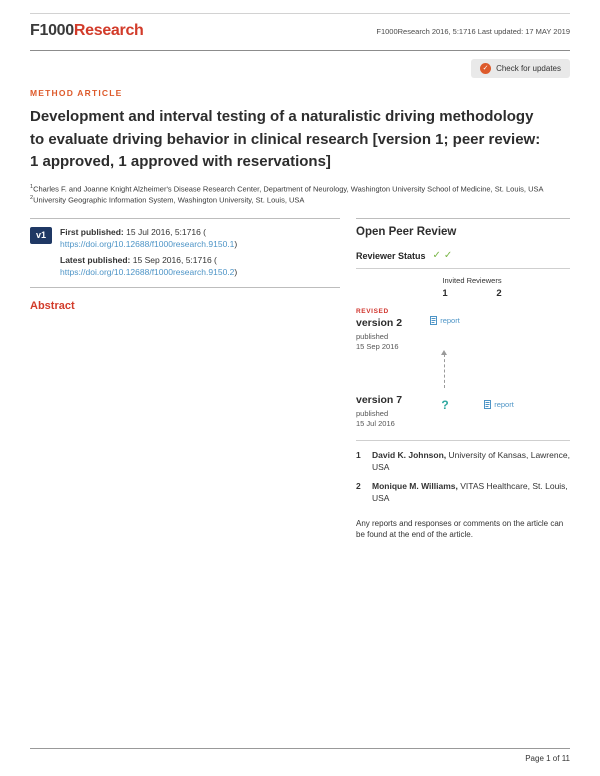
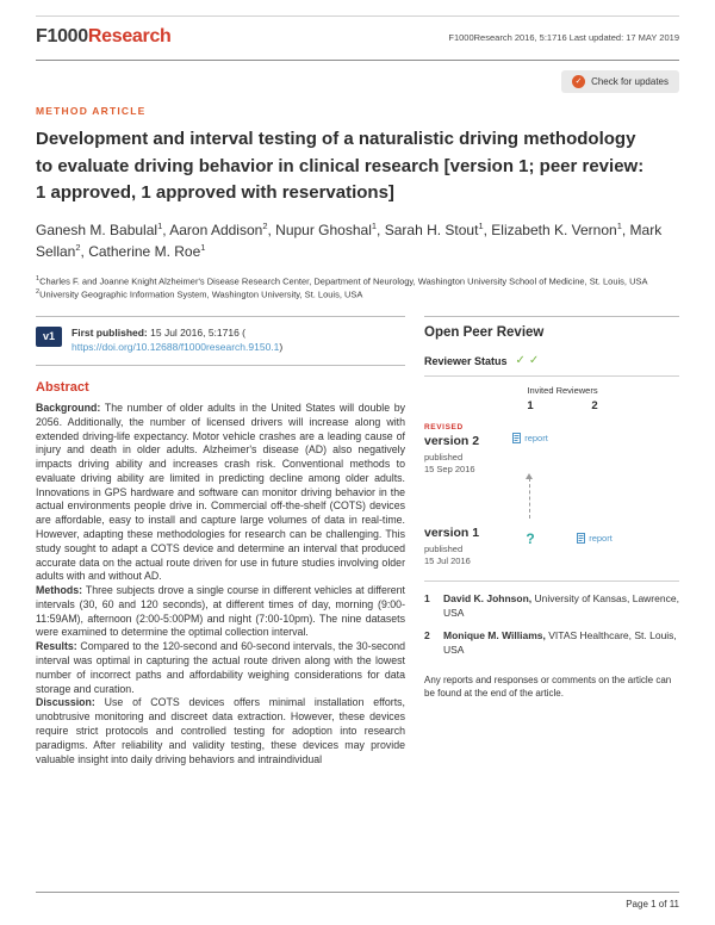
  F1000Research
  F1000Research 2016, 5:1716 Last updated: 17 MAY 2019
  Check for updates
  METHOD ARTICLE
  Development and interval testing of a naturalistic driving methodology to evaluate driving behavior in clinical research [version 1; peer review: 1 approved, 1 approved with reservations]
+ Ganesh M. Babulal1, Aaron Addison2, Nupur Ghoshal1, Sarah H. Stout1, Elizabeth K. Vernon1, Mark Sellan2, Catherine M. Roe1
  Charles F. and Joanne Knight Alzheimer's Disease Research Center, Department of Neurology, Washington University School of Medicine, St. Louis, USA
  University Geographic Information System, Washington University, St. Louis, USA
  v1
  First published: 15 Jul 2016, 5:1716 (
  https://doi.org/10.12688/f1000research.9150.1)
- Latest published: 15 Sep 2016, 5:1716 (
- https://doi.org/10.12688/f1000research.9150.2)
  Abstract
+ Background: The number of older adults in the United States will double by 2056. Additionally, the number of licensed drivers will increase along with extended driving-life expectancy. Motor vehicle crashes are a leading cause of injury and death in older adults. Alzheimer's disease (AD) also negatively impacts driving ability and increases crash risk. Conventional methods to evaluate driving ability are limited in predicting decline among older adults. Innovations in GPS hardware and software can monitor driving behavior in the actual environments people drive in. Commercial off-the-shelf (COTS) devices are affordable, easy to install and capture large volumes of data in real-time. However, adapting these methodologies for research can be challenging. This study sought to adapt a COTS device and determine an interval that produced accurate data on the actual route driven for use in future studies involving older adults with and without AD.
+ Methods: Three subjects drove a single course in different vehicles at different intervals (30, 60 and 120 seconds), at different times of day, morning (9:00-11:59AM), afternoon (2:00-5:00PM) and night (7:00-10pm). The nine datasets were examined to determine the optimal collection interval.
+ Results: Compared to the 120-second and 60-second intervals, the 30-second interval was optimal in capturing the actual route driven along with the lowest number of incorrect paths and affordability weighing considerations for data storage and curation.
+ Discussion: Use of COTS devices offers minimal installation efforts, unobtrusive monitoring and discreet data extraction. However, these devices require strict protocols and controlled testing for adoption into research paradigms. After reliability and validity testing, these devices may provide valuable insight into daily driving behaviors and intraindividual
  Open Peer Review
  Reviewer Status
  ✓
  ✓
  Invited Reviewers
  1
  2
  version 2
  published
  15 Sep 2016
  report
- version 7
+ version 1
  published
  15 Jul 2016
  ?
  report
  1
  David K. Johnson, University of Kansas, Lawrence, USA
  2
  Monique M. Williams, VITAS Healthcare, St. Louis, USA
  Any reports and responses or comments on the article can be found at the end of the article.
  Page 1 of 11
